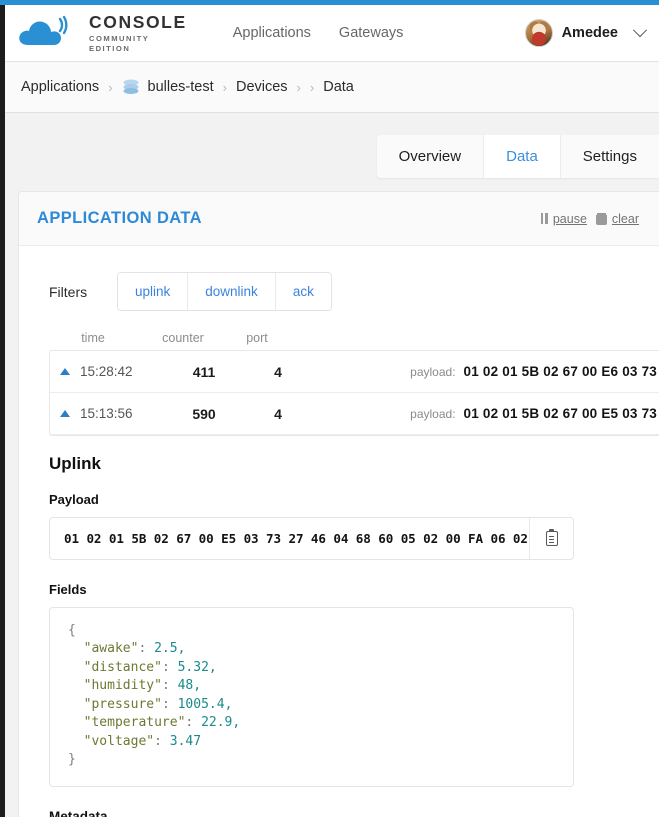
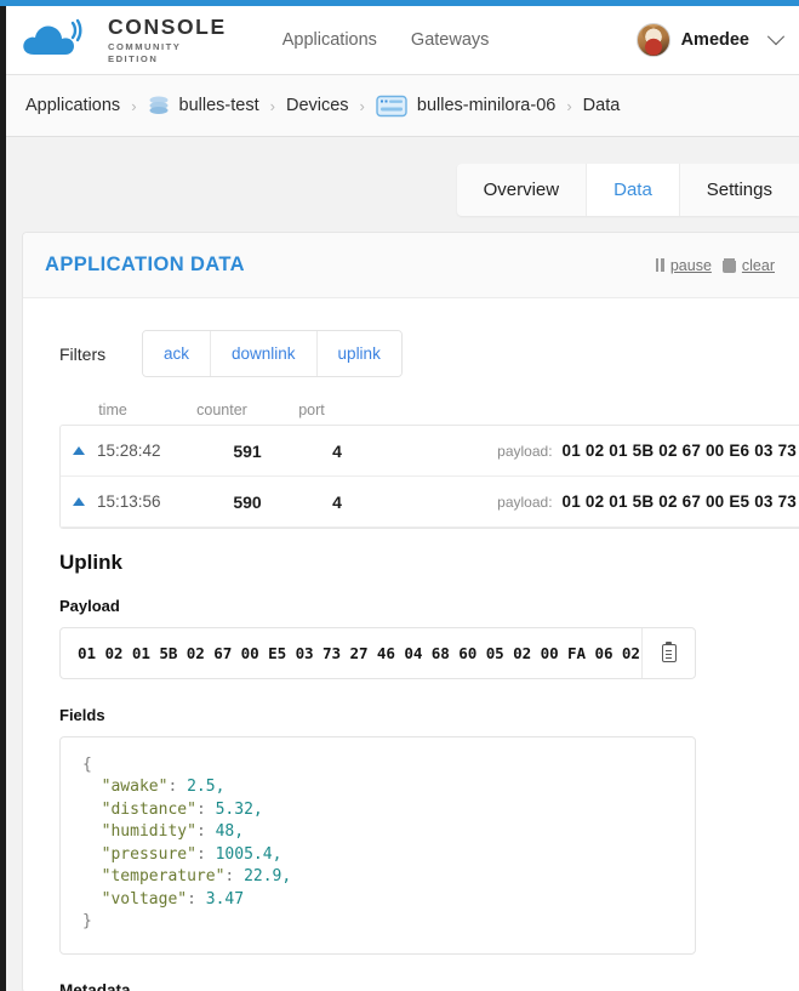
  CONSOLE
  COMMUNITY
  EDITION
  Applications
  Gateways
  Amedee
  Applications
  ›
  bulles-test
  ›
  Devices
  ›
+ bulles-minilora-06
  ›
  Data
  Overview
  Data
  Settings
  APPLICATION DATA
  pause
  clear
  Filters
- uplink
+ ack
  downlink
- ack
+ uplink
  time
  counter
  port
  15:28:42
- 411
+ 591
  4
  payload:
  01 02 01 5B 02 67 00 E6 03 73
  15:13:56
  590
  4
  payload:
  01 02 01 5B 02 67 00 E5 03 73
  Uplink
  Payload
  01 02 01 5B 02 67 00 E5 03 73 27 46 04 68 60 05 02 00 FA 06 02
  Fields
  { "awake": 2.5, "distance": 5.32, "humidity": 48, "pressure": 1005.4, "temperature": 22.9, "voltage": 3.47 }
  Metadata
